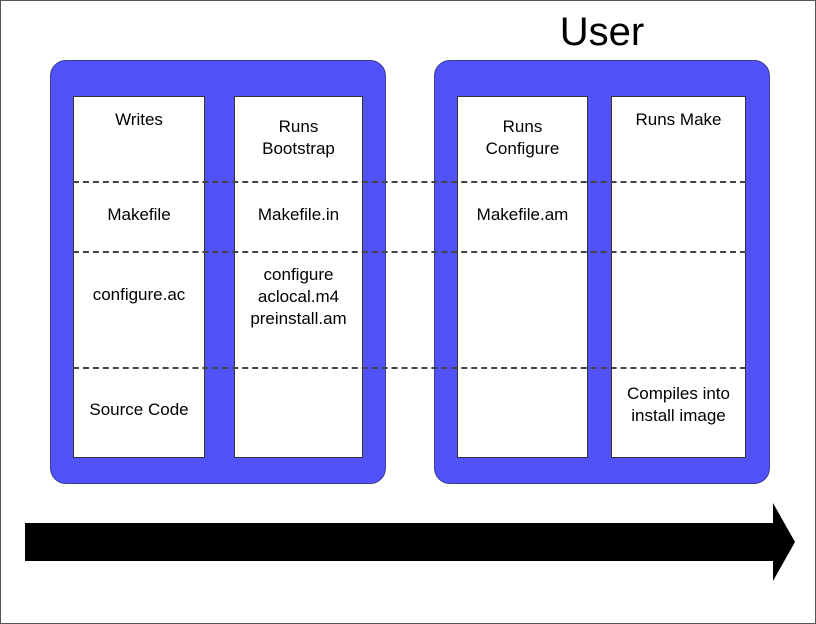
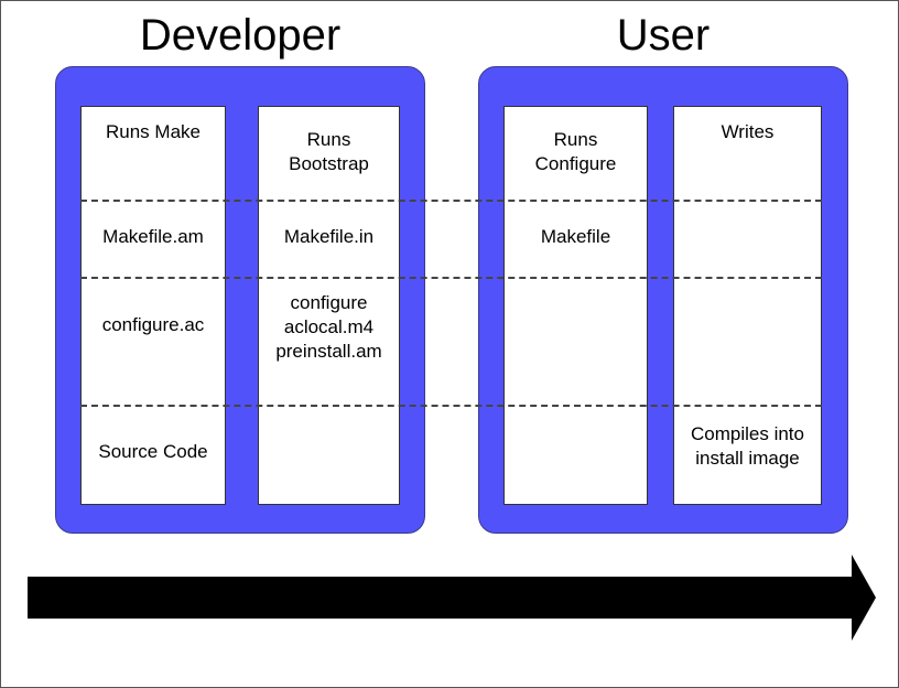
+ Developer
  User
- Writes
+ Runs Make
- Makefile
+ Makefile.am
  configure.ac
  Source Code
  Runs
  Bootstrap
  Makefile.in
  configure
  aclocal.m4
  preinstall.am
  Runs
  Configure
- Makefile.am
+ Makefile
- Runs Make
+ Writes
  Compiles into
  install image
